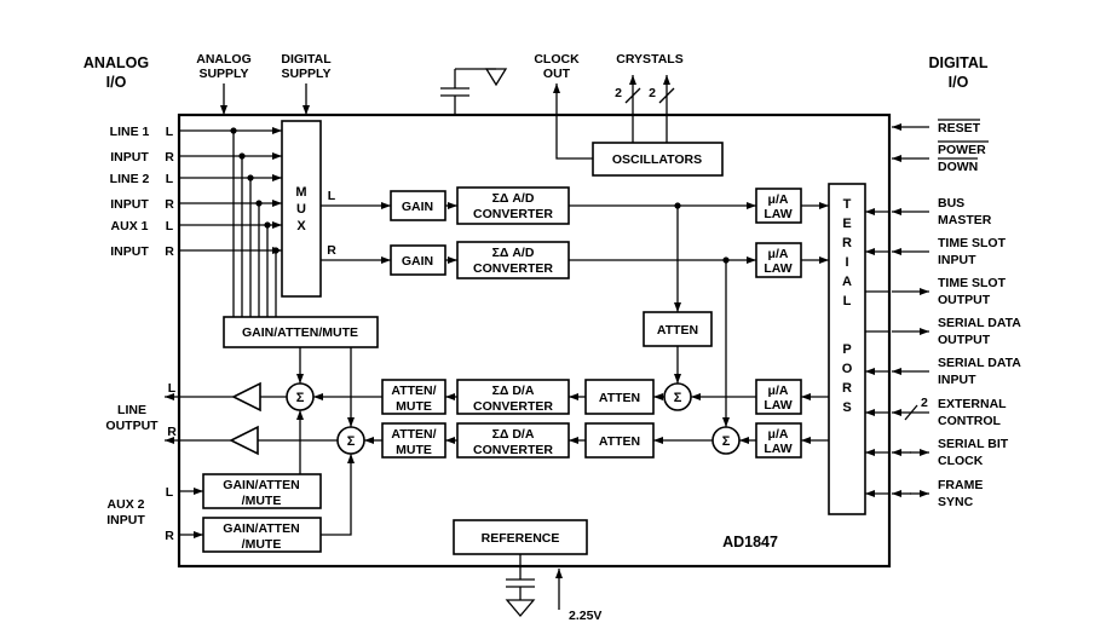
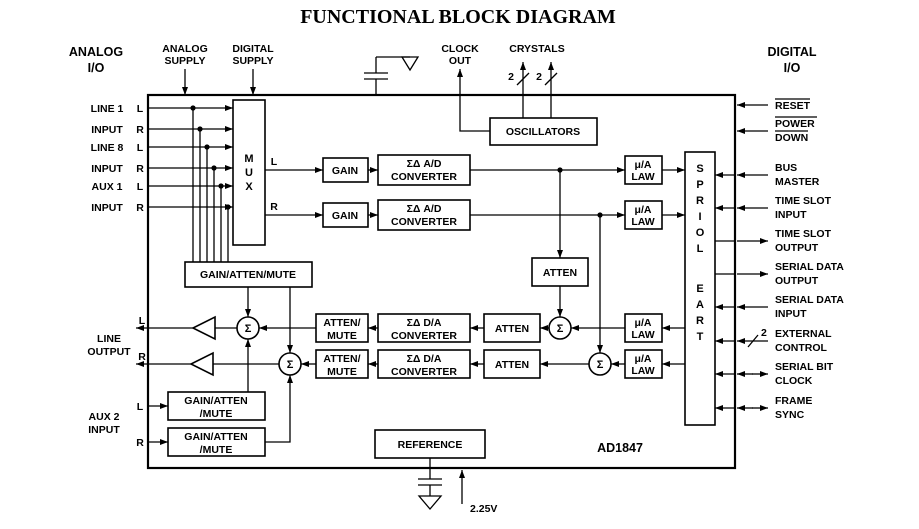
+ FUNCTIONAL BLOCK DIAGRAM
  ANALOG
  I/O
  DIGITAL
  I/O
  ANALOG
  SUPPLY
  DIGITAL
  SUPPLY
  CLOCK
  OUT
  CRYSTALS
  2
  2
  OSCILLATORS
  LINE 1
  INPUT
  L
  R
- LINE 2
+ LINE 8
  INPUT
  L
  R
  AUX 1
  INPUT
  L
  R
  M
  U
  X
  L
  R
  GAIN
  GAIN
  ΣΔ A/D
  CONVERTER
  ΣΔ A/D
  CONVERTER
  μ/A
  LAW
  μ/A
  LAW
  ATTEN
  μ/A
  LAW
  μ/A
  LAW
  Σ
  Σ
  ATTEN
  ATTEN
  ΣΔ D/A
  CONVERTER
  ΣΔ D/A
  CONVERTER
  ATTEN/
  MUTE
  ATTEN/
  MUTE
  GAIN/ATTEN/MUTE
  Σ
  Σ
  LINE
  OUTPUT
  L
  R
  AUX 2
  INPUT
  L
  R
  GAIN/ATTEN
  /MUTE
  GAIN/ATTEN
  /MUTE
  REFERENCE
  2.25V
  AD1847
- T
+ S
- E
+ P
  R
  I
- A
+ O
  L
- P
+ E
- O
+ A
  R
- S
+ T
  RESET
  POWER
  DOWN
  BUS
  MASTER
  TIME SLOT
  INPUT
  TIME SLOT
  OUTPUT
  SERIAL DATA
  OUTPUT
  SERIAL DATA
  INPUT
  2
  EXTERNAL
  CONTROL
  SERIAL BIT
  CLOCK
  FRAME
  SYNC
